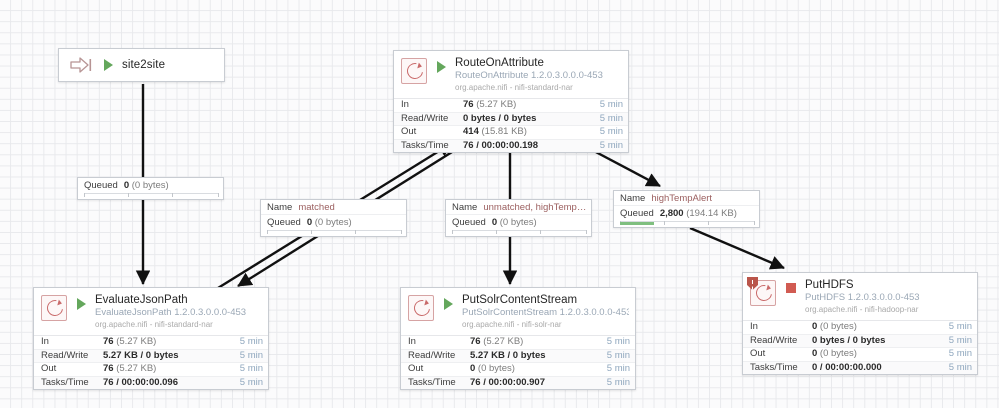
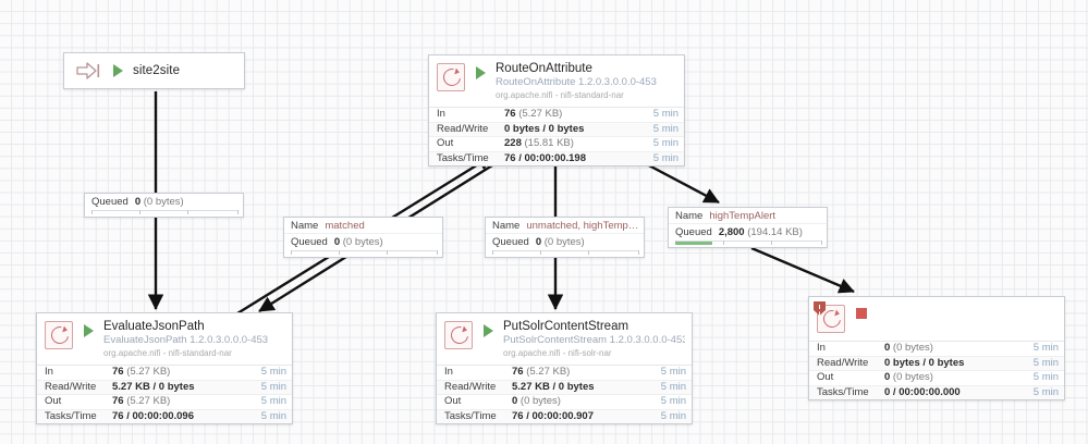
  site2site
  RouteOnAttribute
  RouteOnAttribute 1.2.0.3.0.0.0-453
  org.apache.nifi - nifi-standard-nar
  In
  76 (5.27 KB)
  5 min
  Read/Write
  0 bytes / 0 bytes
  5 min
  Out
- 414 (15.81 KB)
+ 228 (15.81 KB)
  5 min
  Tasks/Time
  76 / 00:00:00.198
  5 min
  EvaluateJsonPath
  EvaluateJsonPath 1.2.0.3.0.0.0-453
  org.apache.nifi - nifi-standard-nar
  In
  76 (5.27 KB)
  5 min
  Read/Write
  5.27 KB / 0 bytes
  5 min
  Out
  76 (5.27 KB)
  5 min
  Tasks/Time
  76 / 00:00:00.096
  5 min
  PutSolrContentStream
  PutSolrContentStream 1.2.0.3.0.0.0-453
  org.apache.nifi - nifi-solr-nar
  In
  76 (5.27 KB)
  5 min
  Read/Write
  5.27 KB / 0 bytes
  5 min
  Out
  0 (0 bytes)
  5 min
  Tasks/Time
  76 / 00:00:00.907
  5 min
- PutHDFS
- PutHDFS 1.2.0.3.0.0.0-453
- org.apache.nifi - nifi-hadoop-nar
  In
  0 (0 bytes)
  5 min
  Read/Write
  0 bytes / 0 bytes
  5 min
  Out
  0 (0 bytes)
  5 min
  Tasks/Time
  0 / 00:00:00.000
  5 min
  Queued
  0 (0 bytes)
  Name
  matched
  Queued
  0 (0 bytes)
  Name
  unmatched, highTempAl.
  Queued
  0 (0 bytes)
  Name
  highTempAlert
  Queued
  2,800 (194.14 KB)
